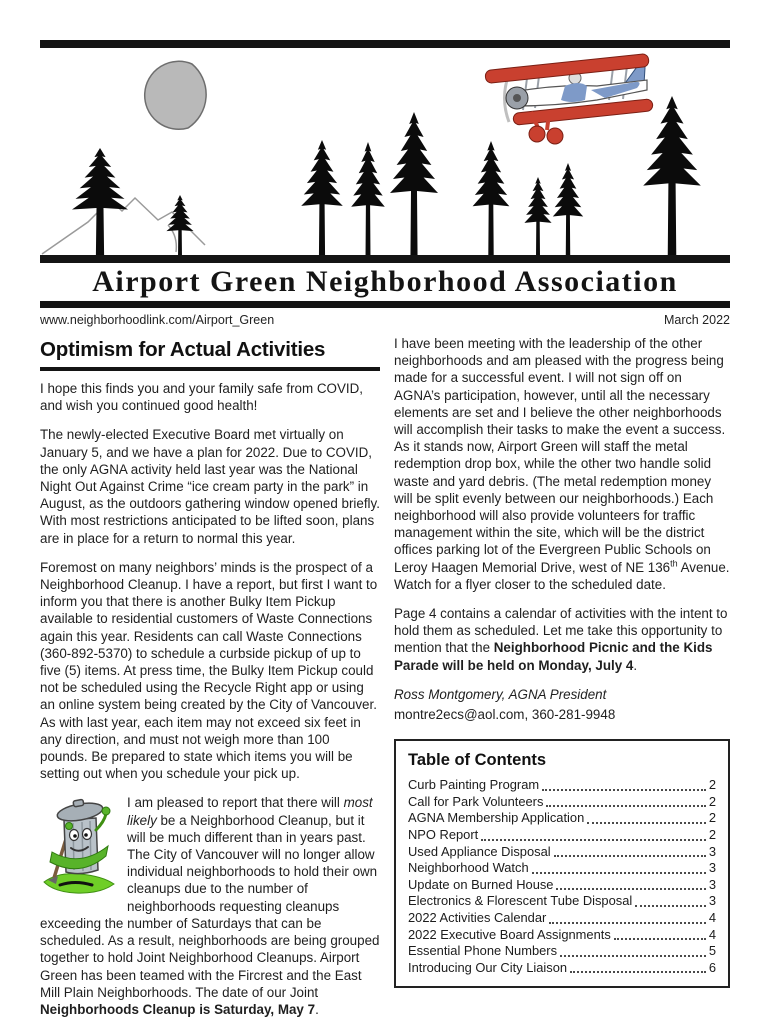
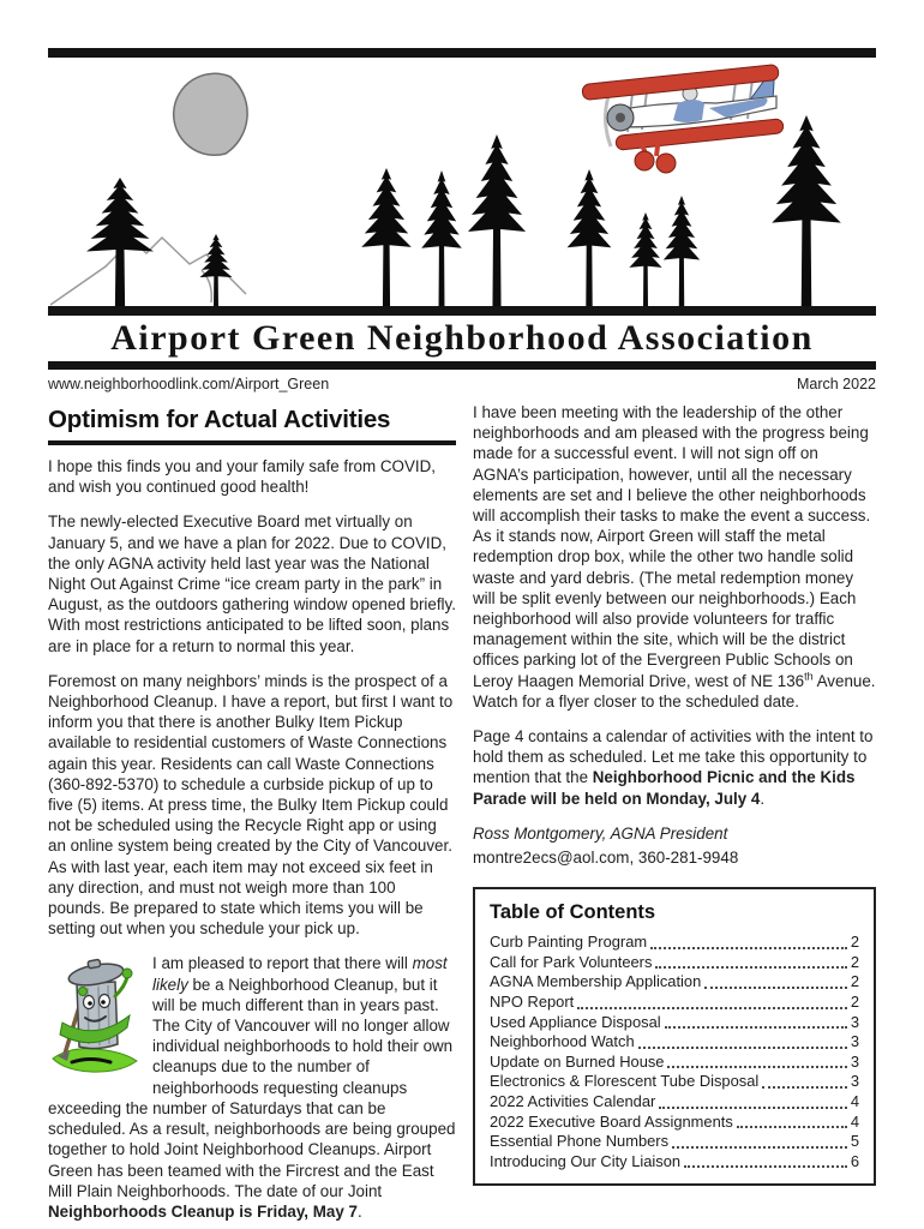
  Airport Green Neighborhood Association
  www.neighborhoodlink.com/Airport_Green
  March 2022
  Optimism for Actual Activities
  I hope this finds you and your family safe from COVID, and wish you continued good health!
  The newly-elected Executive Board met virtually on January 5, and we have a plan for 2022. Due to COVID, the only AGNA activity held last year was the National Night Out Against Crime “ice cream party in the park” in August, as the outdoors gathering window opened briefly. With most restrictions anticipated to be lifted soon, plans are in place for a return to normal this year.
  Foremost on many neighbors’ minds is the prospect of a Neighborhood Cleanup. I have a report, but first I want to inform you that there is another Bulky Item Pickup available to residential customers of Waste Connections again this year. Residents can call Waste Connections (360-892-5370) to schedule a curbside pickup of up to five (5) items. At press time, the Bulky Item Pickup could not be scheduled using the Recycle Right app or using an online system being created by the City of Vancouver. As with last year, each item may not exceed six feet in any direction, and must not weigh more than 100 pounds. Be prepared to state which items you will be setting out when you schedule your pick up.
- I am pleased to report that there will most likely be a Neighborhood Cleanup, but it will be much different than in years past. The City of Vancouver will no longer allow individual neighborhoods to hold their own cleanups due to the number of neighborhoods requesting cleanups exceeding the number of Saturdays that can be scheduled. As a result, neighborhoods are being grouped together to hold Joint Neighborhood Cleanups. Airport Green has been teamed with the Fircrest and the East Mill Plain Neighborhoods. The date of our Joint Neighborhoods Cleanup is Saturday, May 7.
+ I am pleased to report that there will most likely be a Neighborhood Cleanup, but it will be much different than in years past. The City of Vancouver will no longer allow individual neighborhoods to hold their own cleanups due to the number of neighborhoods requesting cleanups exceeding the number of Saturdays that can be scheduled. As a result, neighborhoods are being grouped together to hold Joint Neighborhood Cleanups. Airport Green has been teamed with the Fircrest and the East Mill Plain Neighborhoods. The date of our Joint Neighborhoods Cleanup is Friday, May 7.
  I have been meeting with the leadership of the other neighborhoods and am pleased with the progress being made for a successful event. I will not sign off on AGNA’s participation, however, until all the necessary elements are set and I believe the other neighborhoods will accomplish their tasks to make the event a success. As it stands now, Airport Green will staff the metal redemption drop box, while the other two handle solid waste and yard debris. (The metal redemption money will be split evenly between our neighborhoods.) Each neighborhood will also provide volunteers for traffic management within the site, which will be the district offices parking lot of the Evergreen Public Schools on Leroy Haagen Memorial Drive, west of NE 136th Avenue. Watch for a flyer closer to the scheduled date.
  Page 4 contains a calendar of activities with the intent to hold them as scheduled. Let me take this opportunity to mention that the Neighborhood Picnic and the Kids Parade will be held on Monday, July 4.
  Ross Montgomery, AGNA President
  montre2ecs@aol.com, 360-281-9948
  Table of Contents
  Curb Painting Program
  2
  Call for Park Volunteers
  2
  AGNA Membership Application
  2
  NPO Report
  2
  Used Appliance Disposal
  3
  Neighborhood Watch
  3
  Update on Burned House
  3
  Electronics & Florescent Tube Disposal
  3
  2022 Activities Calendar
  4
  2022 Executive Board Assignments
  4
  Essential Phone Numbers
  5
  Introducing Our City Liaison
  6
